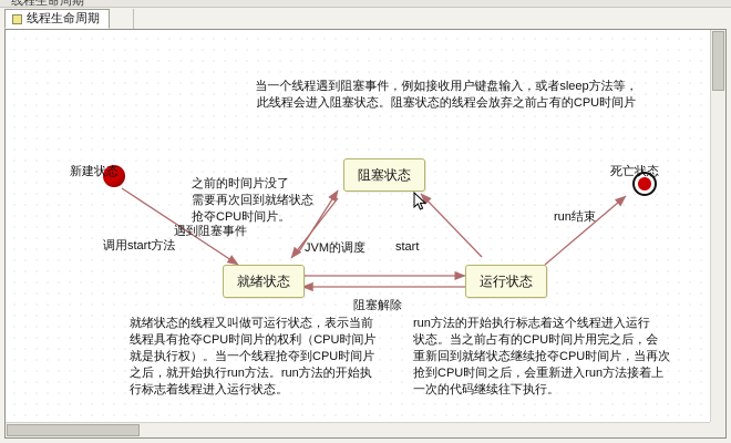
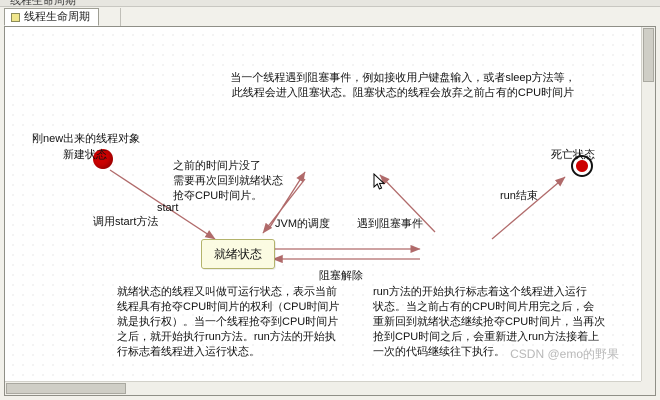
  线程生命周期
  线程生命周期
- 阻塞状态
  就绪状态
- 运行状态
  当一个线程遇到阻塞事件，例如接收用户键盘输入，或者sleep方法等，
  此线程会进入阻塞状态。阻塞状态的线程会放弃之前占有的CPU时间片
+ 刚new出来的线程对象
  新建状态
  死亡状态
  之前的时间片没了
  需要再次回到就绪状态
  抢夺CPU时间片。
  调用start方法
  就绪状态的线程又叫做可运行状态，表示当前
  线程具有抢夺CPU时间片的权利（CPU时间片
  就是执行权）。当一个线程抢夺到CPU时间片
  之后，就开始执行run方法。run方法的开始执
  行标志着线程进入运行状态。
  run方法的开始执行标志着这个线程进入运行
  状态。当之前占有的CPU时间片用完之后，会
  重新回到就绪状态继续抢夺CPU时间片，当再次
  抢到CPU时间之后，会重新进入run方法接着上
  一次的代码继续往下执行。
- 遇到阻塞事件
+ start
  JVM的调度
- start
+ 遇到阻塞事件
  阻塞解除
  run结束
+ CSDN @emo的野果
